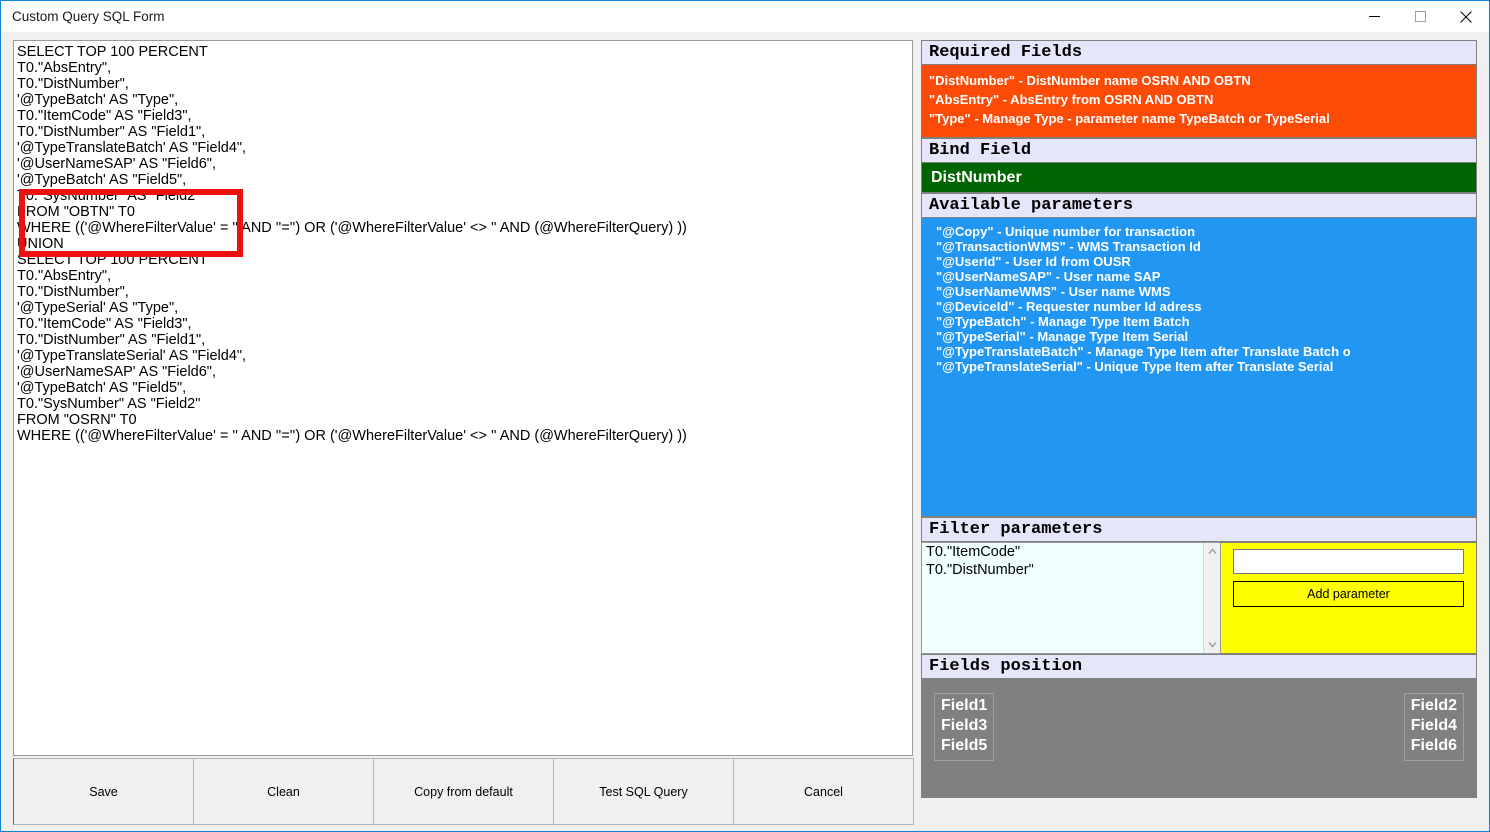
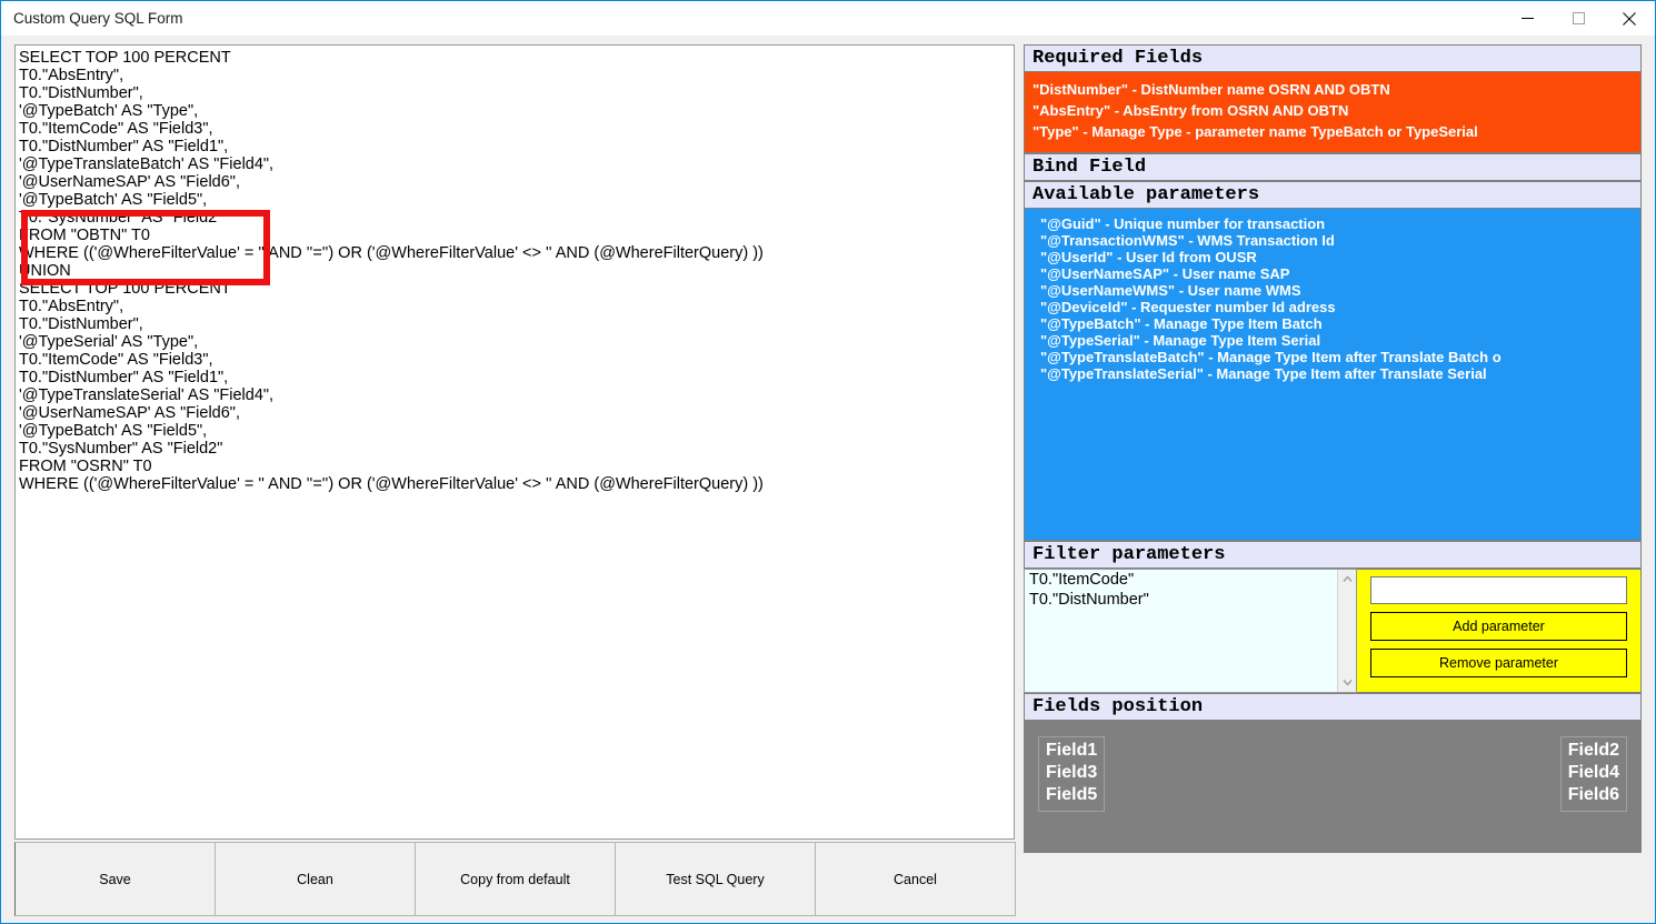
  Custom Query SQL Form
  SELECT TOP 100 PERCENT
  T0."AbsEntry",
  T0."DistNumber",
  '@TypeBatch' AS "Type",
  T0."ItemCode" AS "Field3",
  T0."DistNumber" AS "Field1",
  '@TypeTranslateBatch' AS "Field4",
  '@UserNameSAP' AS "Field6",
  '@TypeBatch' AS "Field5",
  T0."SysNumber" AS "Field2"
  FROM "OBTN" T0
  WHERE (('@WhereFilterValue' = '' AND ''='') OR ('@WhereFilterValue' <> '' AND (@WhereFilterQuery) ))
  UNION
  SELECT TOP 100 PERCENT
  T0."AbsEntry",
  T0."DistNumber",
  '@TypeSerial' AS "Type",
  T0."ItemCode" AS "Field3",
  T0."DistNumber" AS "Field1",
  '@TypeTranslateSerial' AS "Field4",
  '@UserNameSAP' AS "Field6",
  '@TypeBatch' AS "Field5",
  T0."SysNumber" AS "Field2"
  FROM "OSRN" T0
  WHERE (('@WhereFilterValue' = '' AND ''='') OR ('@WhereFilterValue' <> '' AND (@WhereFilterQuery) ))
  Save
  Clean
  Copy from default
  Test SQL Query
  Cancel
  Required Fields
  "DistNumber" - DistNumber name OSRN AND OBTN
  "AbsEntry" - AbsEntry from OSRN AND OBTN
  "Type" - Manage Type - parameter name TypeBatch or TypeSerial
  Bind Field
- DistNumber
  Available parameters
- "@Copy" - Unique number for transaction
+ "@Guid" - Unique number for transaction
  "@TransactionWMS" - WMS Transaction Id
  "@UserId" - User Id from OUSR
  "@UserNameSAP" - User name SAP
  "@UserNameWMS" - User name WMS
  "@DeviceId" - Requester number Id adress
  "@TypeBatch" - Manage Type Item Batch
  "@TypeSerial" - Manage Type Item Serial
  "@TypeTranslateBatch" - Manage Type Item after Translate Batch o
- "@TypeTranslateSerial" - Unique Type Item after Translate Serial
+ "@TypeTranslateSerial" - Manage Type Item after Translate Serial
  Filter parameters
  T0."ItemCode"
  T0."DistNumber"
  Add parameter
+ Remove parameter
  Fields position
  Field1
  Field3
  Field5
  Field2
  Field4
  Field6
